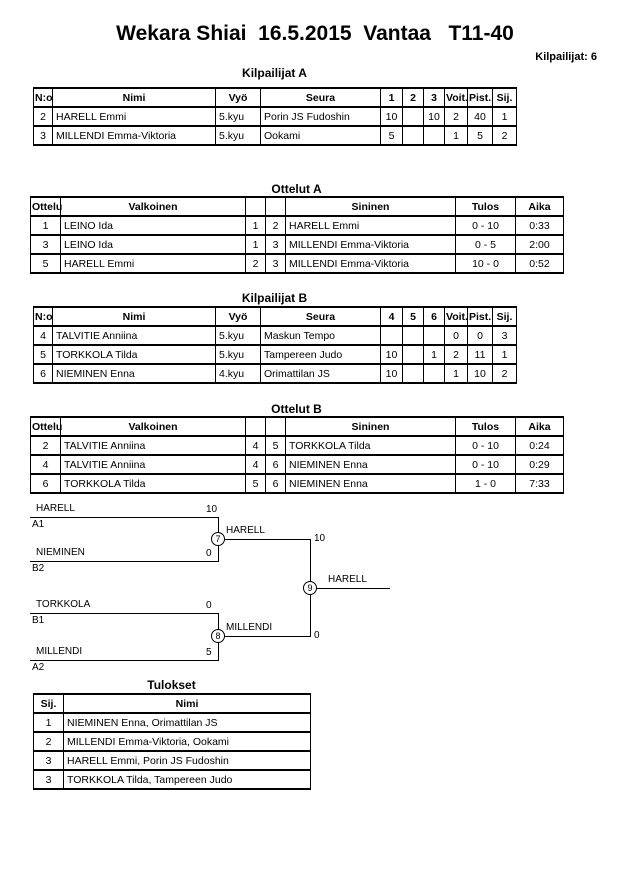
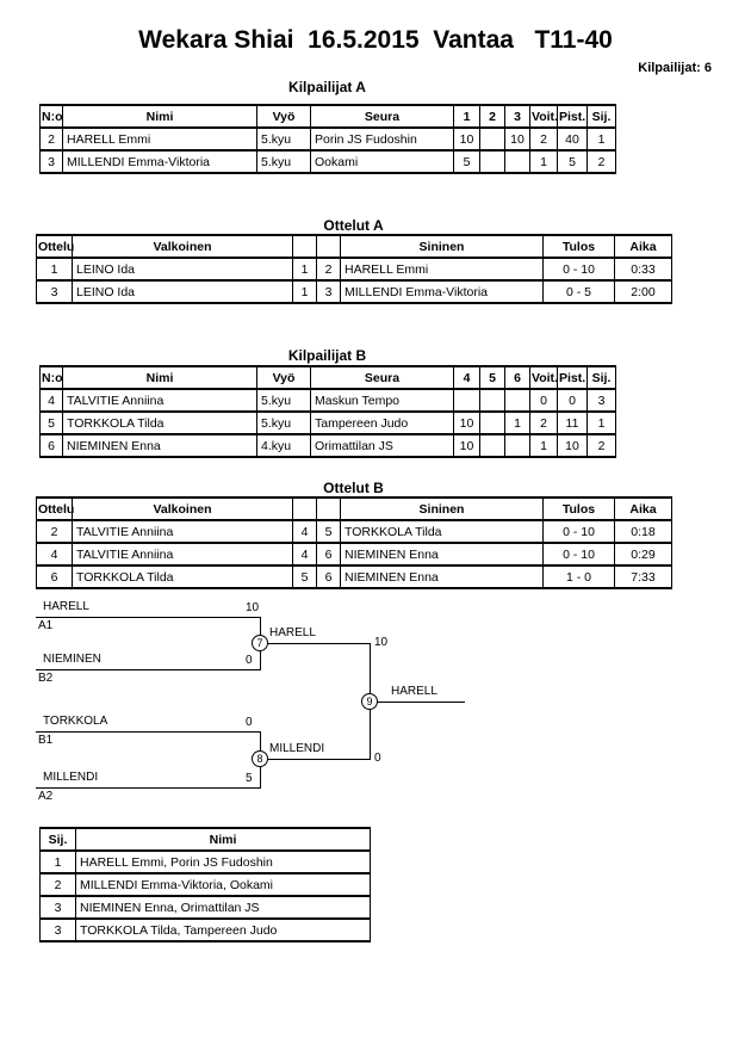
  Wekara Shiai 16.5.2015 Vantaa T11-40
  Kilpailijat: 6
  Kilpailijat A
  N:o	Nimi	Vyö	Seura	1	2	3	Voit.	Pist.	Sij.
  2	HARELL Emmi	5.kyu	Porin JS Fudoshin	10		10	2	40	1
  3	MILLENDI Emma-Viktoria	5.kyu	Ookami	5			1	5	2
  Ottelut A
  Ottelu	Valkoinen			Sininen	Tulos	Aika
  1	LEINO Ida	1	2	HARELL Emmi	0 - 10	0:33
  3	LEINO Ida	1	3	MILLENDI Emma-Viktoria	0 - 5	2:00
- 5	HARELL Emmi	2	3	MILLENDI Emma-Viktoria	10 - 0	0:52
  Kilpailijat B
  N:o	Nimi	Vyö	Seura	4	5	6	Voit.	Pist.	Sij.
  4	TALVITIE Anniina	5.kyu	Maskun Tempo				0	0	3
  5	TORKKOLA Tilda	5.kyu	Tampereen Judo	10		1	2	11	1
  6	NIEMINEN Enna	4.kyu	Orimattilan JS	10			1	10	2
  Ottelut B
  Ottelu	Valkoinen			Sininen	Tulos	Aika
- 2	TALVITIE Anniina	4	5	TORKKOLA Tilda	0 - 10	0:24
+ 2	TALVITIE Anniina	4	5	TORKKOLA Tilda	0 - 10	0:18
  4	TALVITIE Anniina	4	6	NIEMINEN Enna	0 - 10	0:29
  6	TORKKOLA Tilda	5	6	NIEMINEN Enna	1 - 0	7:33
  HARELL
  A1
  10
  NIEMINEN
  B2
  0
  TORKKOLA
  B1
  0
  MILLENDI
  A2
  5
  HARELL
  10
  7
  MILLENDI
  0
  8
  HARELL
  9
- Tulokset
  Sij.	Nimi
- 1	NIEMINEN Enna, Orimattilan JS
+ 1	HARELL Emmi, Porin JS Fudoshin
  2	MILLENDI Emma-Viktoria, Ookami
- 3	HARELL Emmi, Porin JS Fudoshin
+ 3	NIEMINEN Enna, Orimattilan JS
  3	TORKKOLA Tilda, Tampereen Judo
